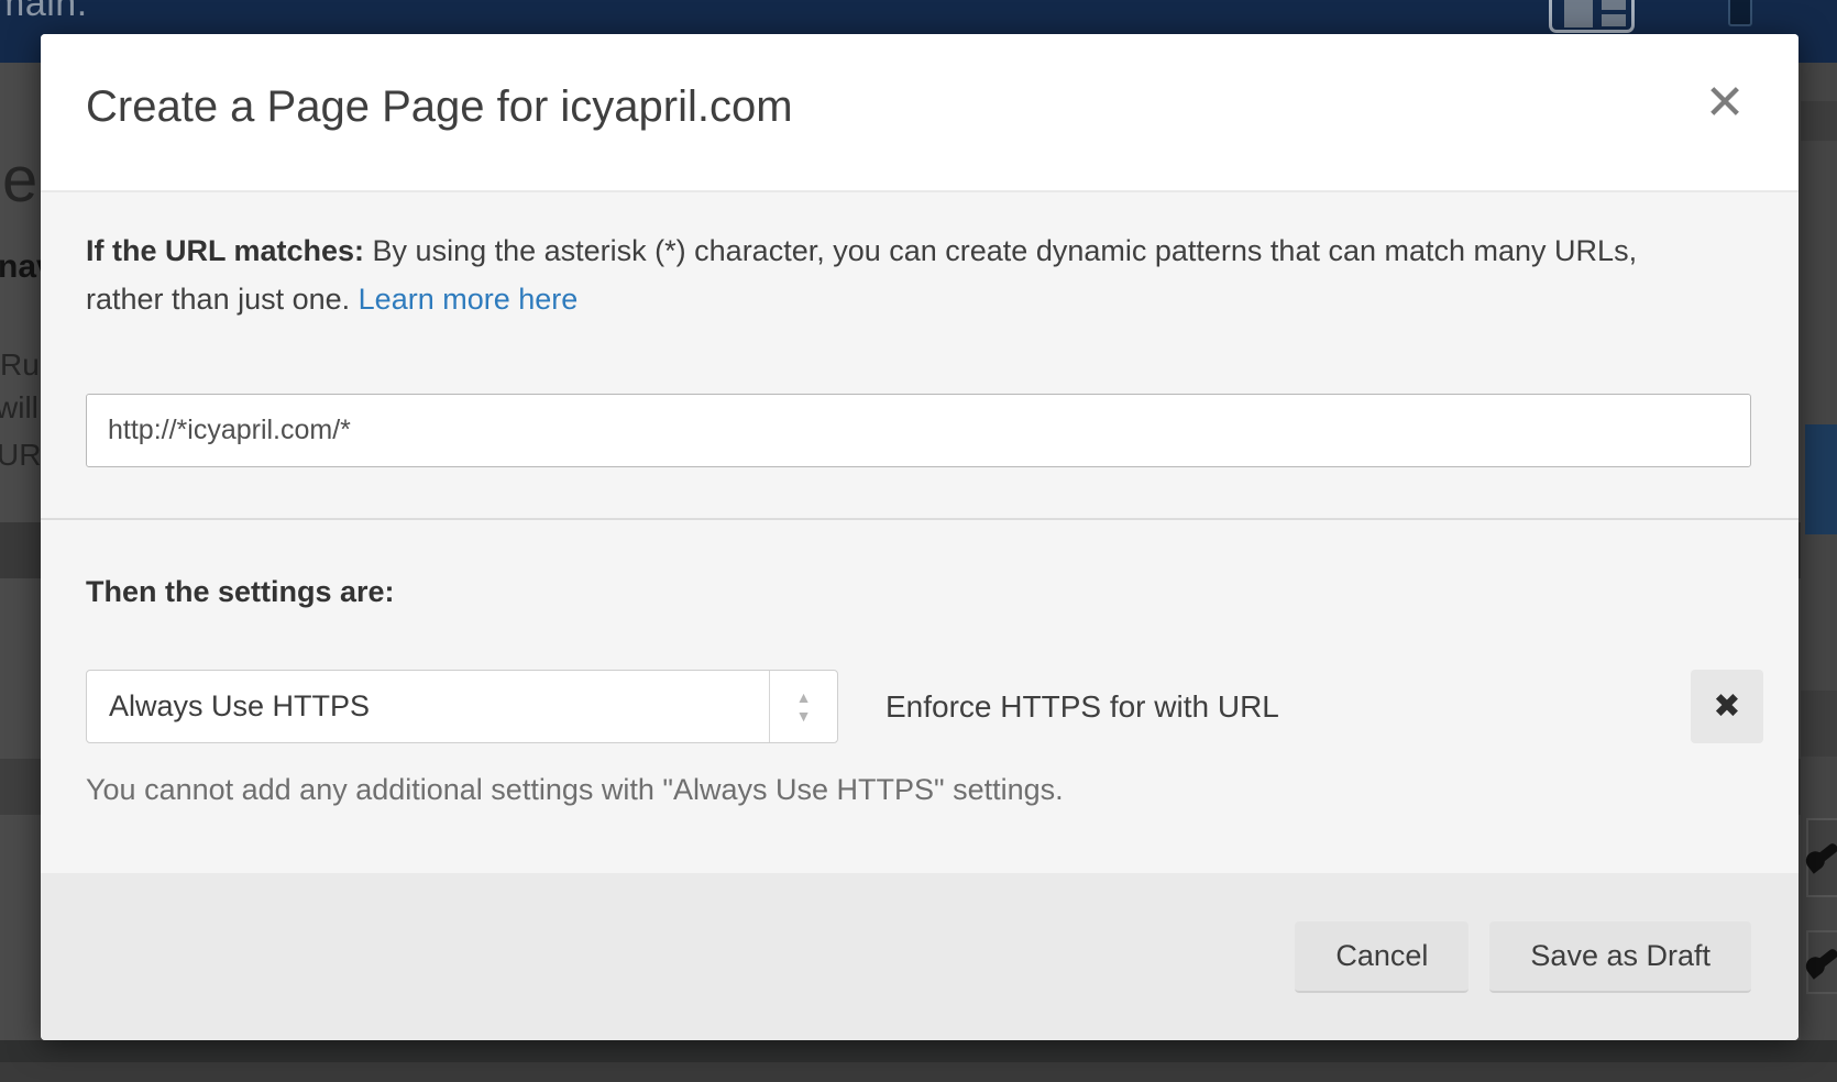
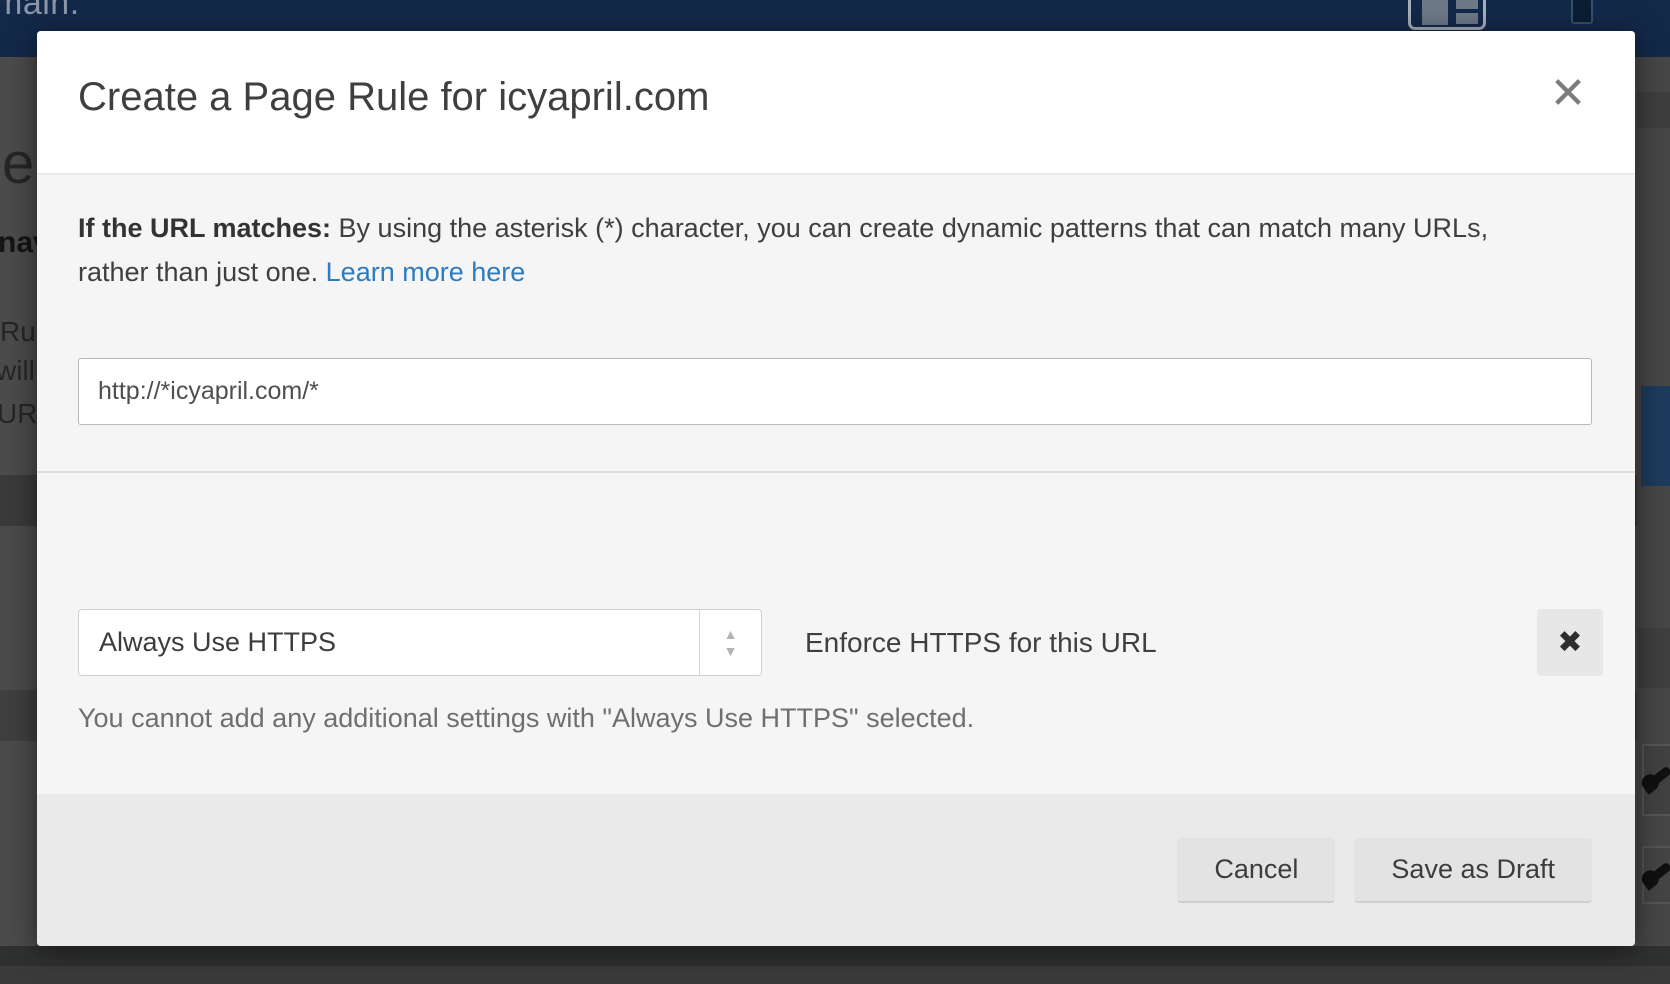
  main.
  e
  Ru
  will
  UR
- Create a Page Page for icyapril.com
+ Create a Page Rule for icyapril.com
  ✕
  If the URL matches: By using the asterisk (*) character, you can create dynamic patterns that can match many URLs, rather than just one. Learn more here
  http://*icyapril.com/*
- Then the settings are:
  Always Use HTTPS
  ▲
  ▼
- Enforce HTTPS for with URL
+ Enforce HTTPS for this URL
  ✖
- You cannot add any additional settings with "Always Use HTTPS" settings.
+ You cannot add any additional settings with "Always Use HTTPS" selected.
  Cancel
  Save as Draft
